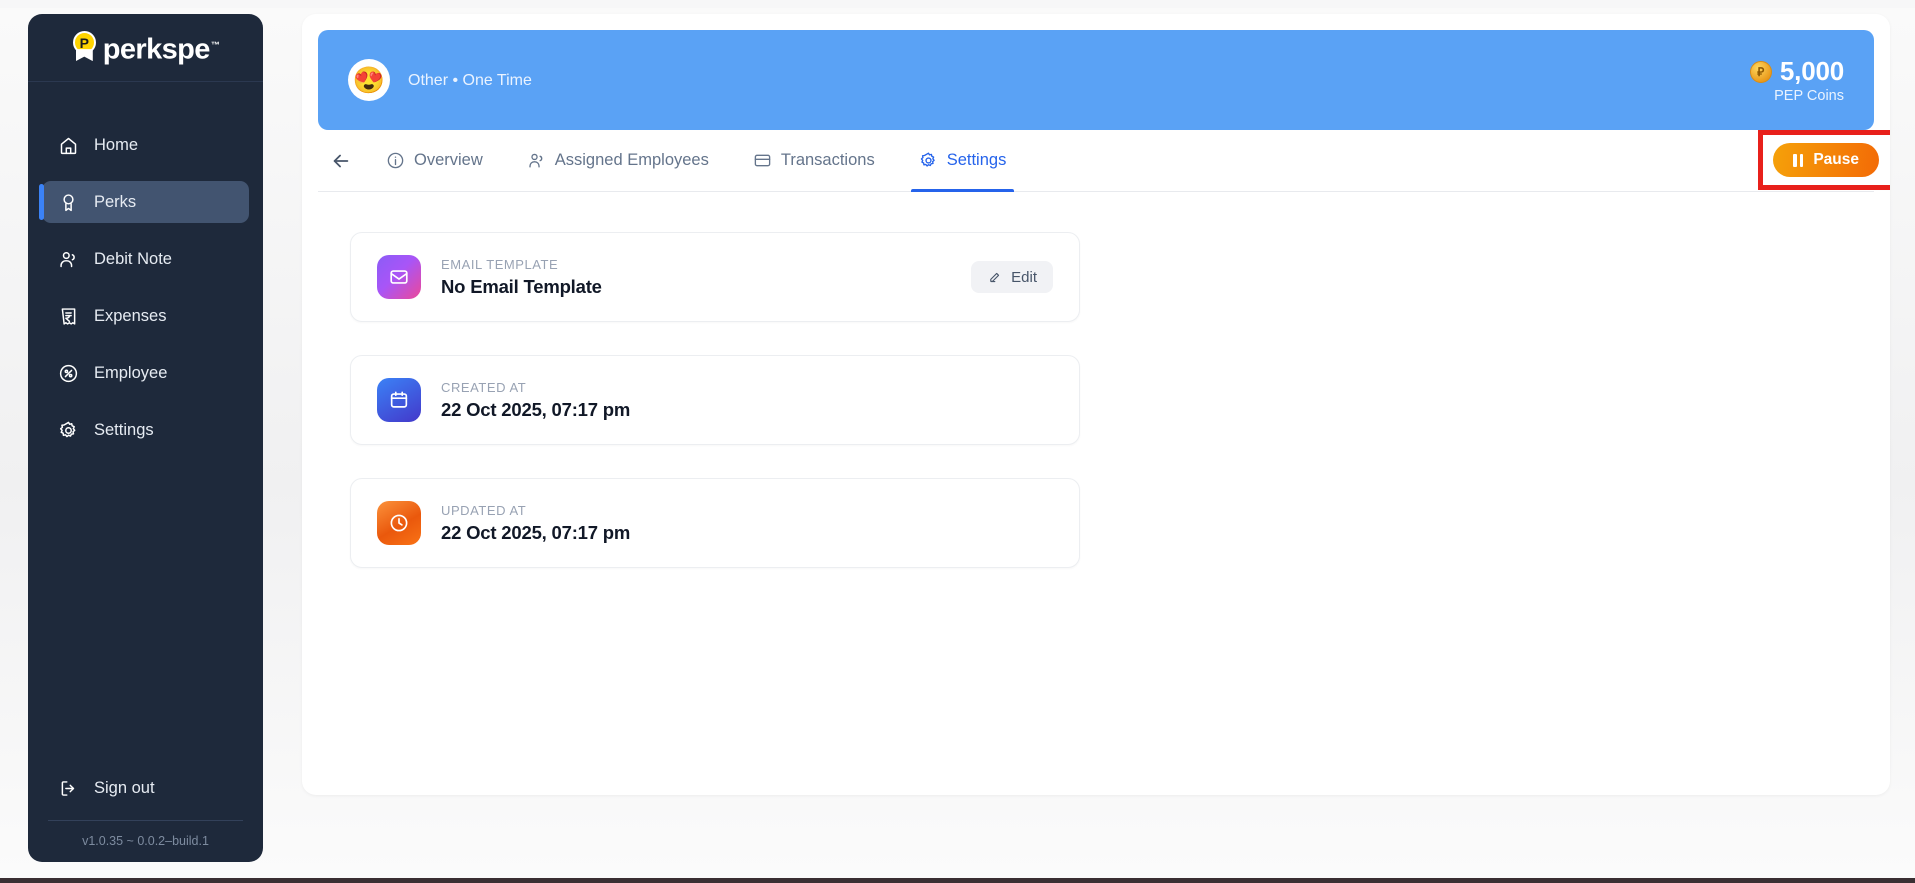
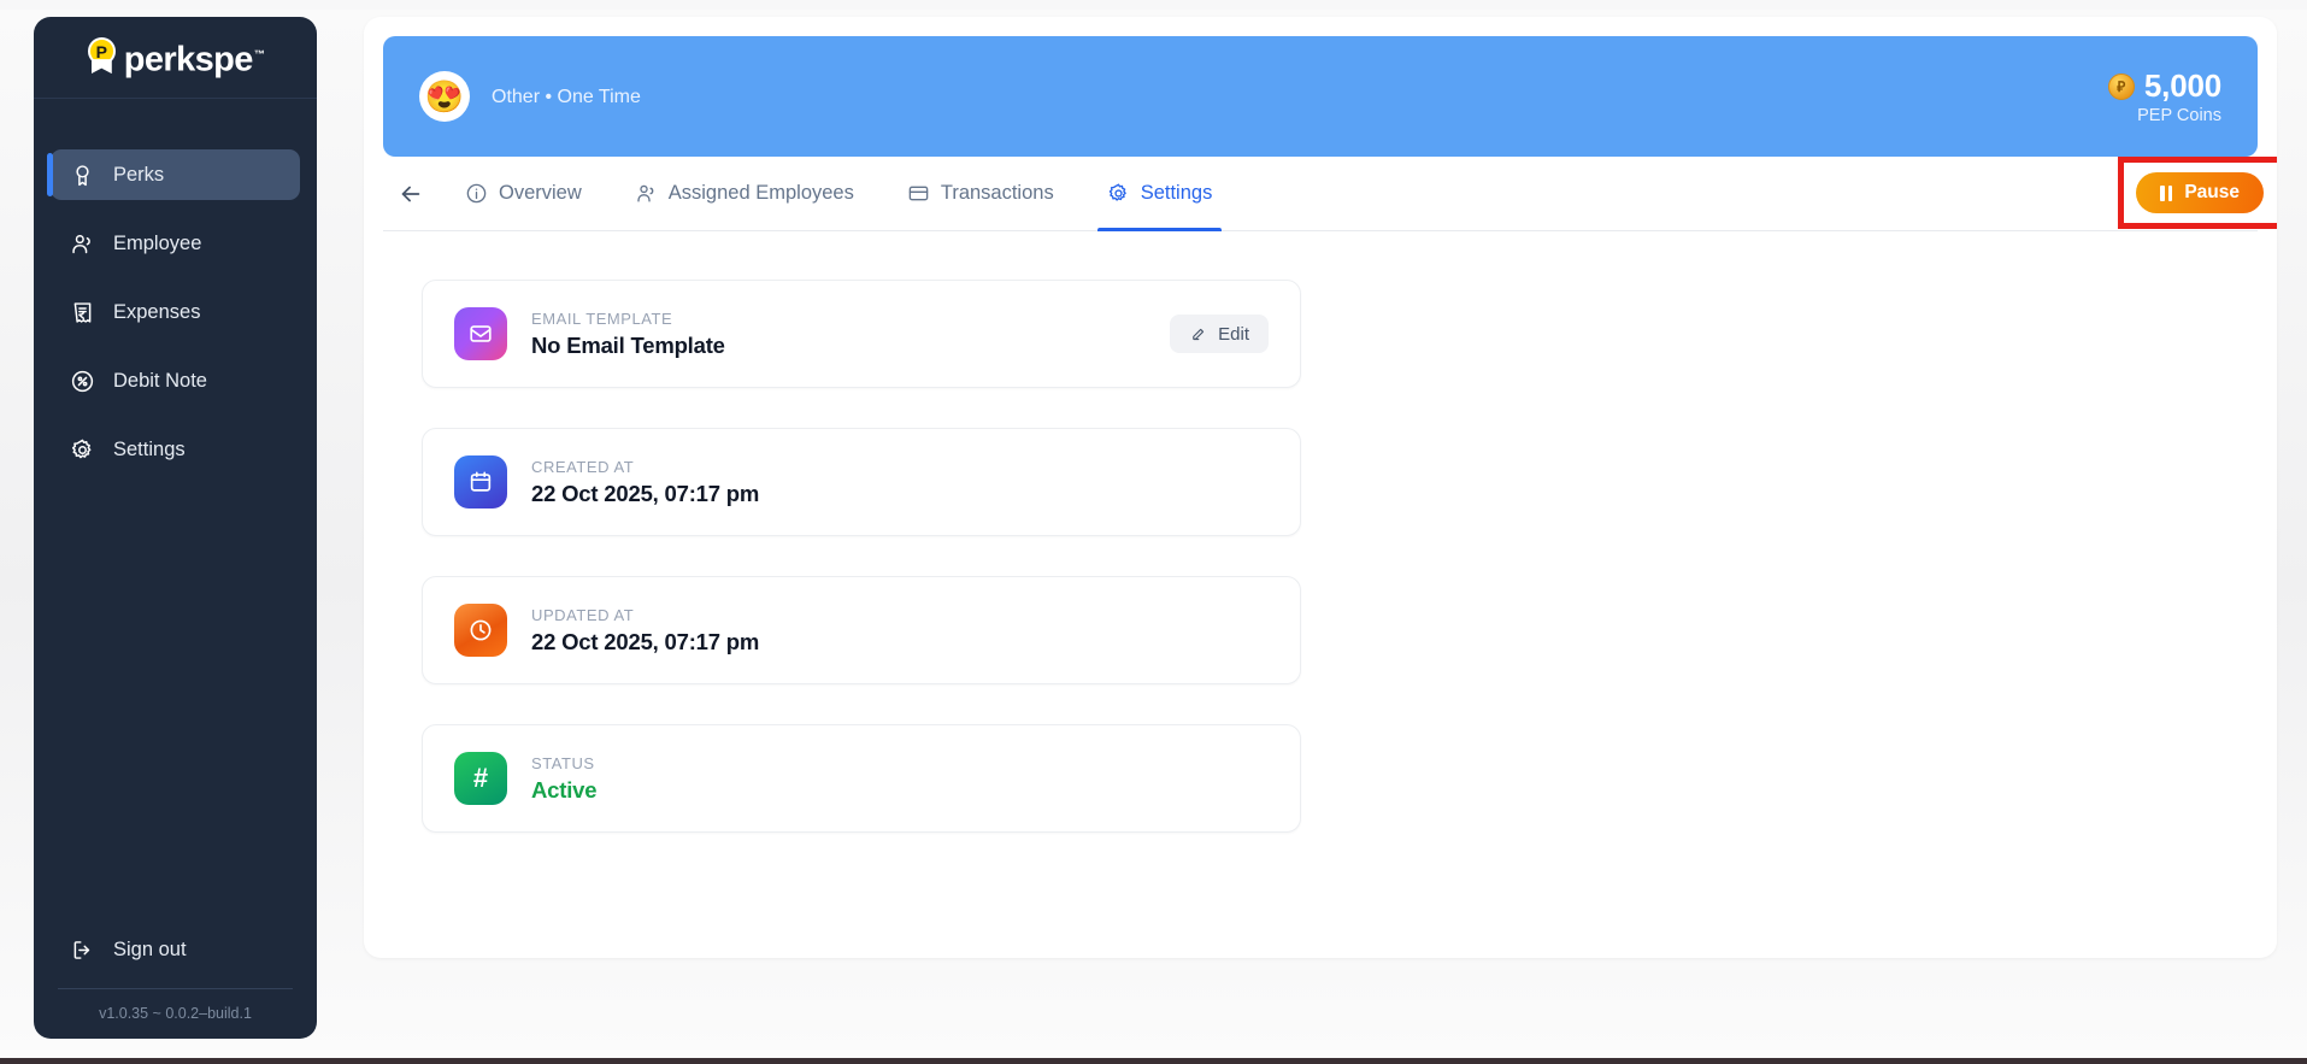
  P
  perkspe™
- Home
  Perks
- Debit Note
+ Employee
  Expenses
- Employee
+ Debit Note
  Settings
  Sign out
  v1.0.35 ~ 0.0.2–build.1
  😍
  Other • One Time
  ₽
  5,000
  PEP Coins
  Overview
  Assigned Employees
  Transactions
  Settings
  Pause
  EMAIL TEMPLATE
  No Email Template
  Edit
  CREATED AT
  22 Oct 2025, 07:17 pm
  UPDATED AT
  22 Oct 2025, 07:17 pm
+ #
+ STATUS
+ Active
